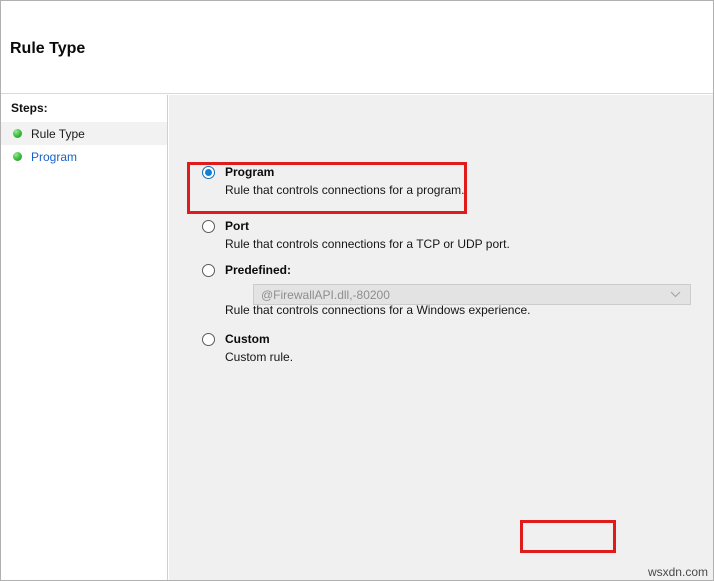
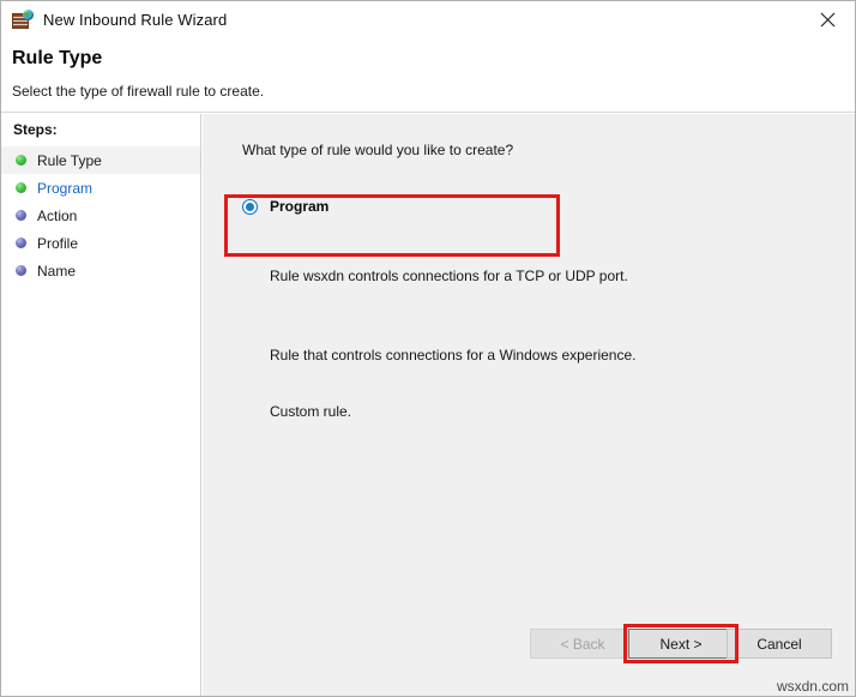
+ New Inbound Rule Wizard
  Rule Type
+ Select the type of firewall rule to create.
  Steps:
  Rule Type
  Program
+ Action
+ Profile
+ Name
+ What type of rule would you like to create?
  Program
- Rule that controls connections for a program.
- Port
- Rule that controls connections for a TCP or UDP port.
+ Rule wsxdn controls connections for a TCP or UDP port.
- Predefined:
- @FirewallAPI.dll,-80200
  Rule that controls connections for a Windows experience.
- Custom
  Custom rule.
+ < Back
+ Next >
+ Cancel
  wsxdn.com
